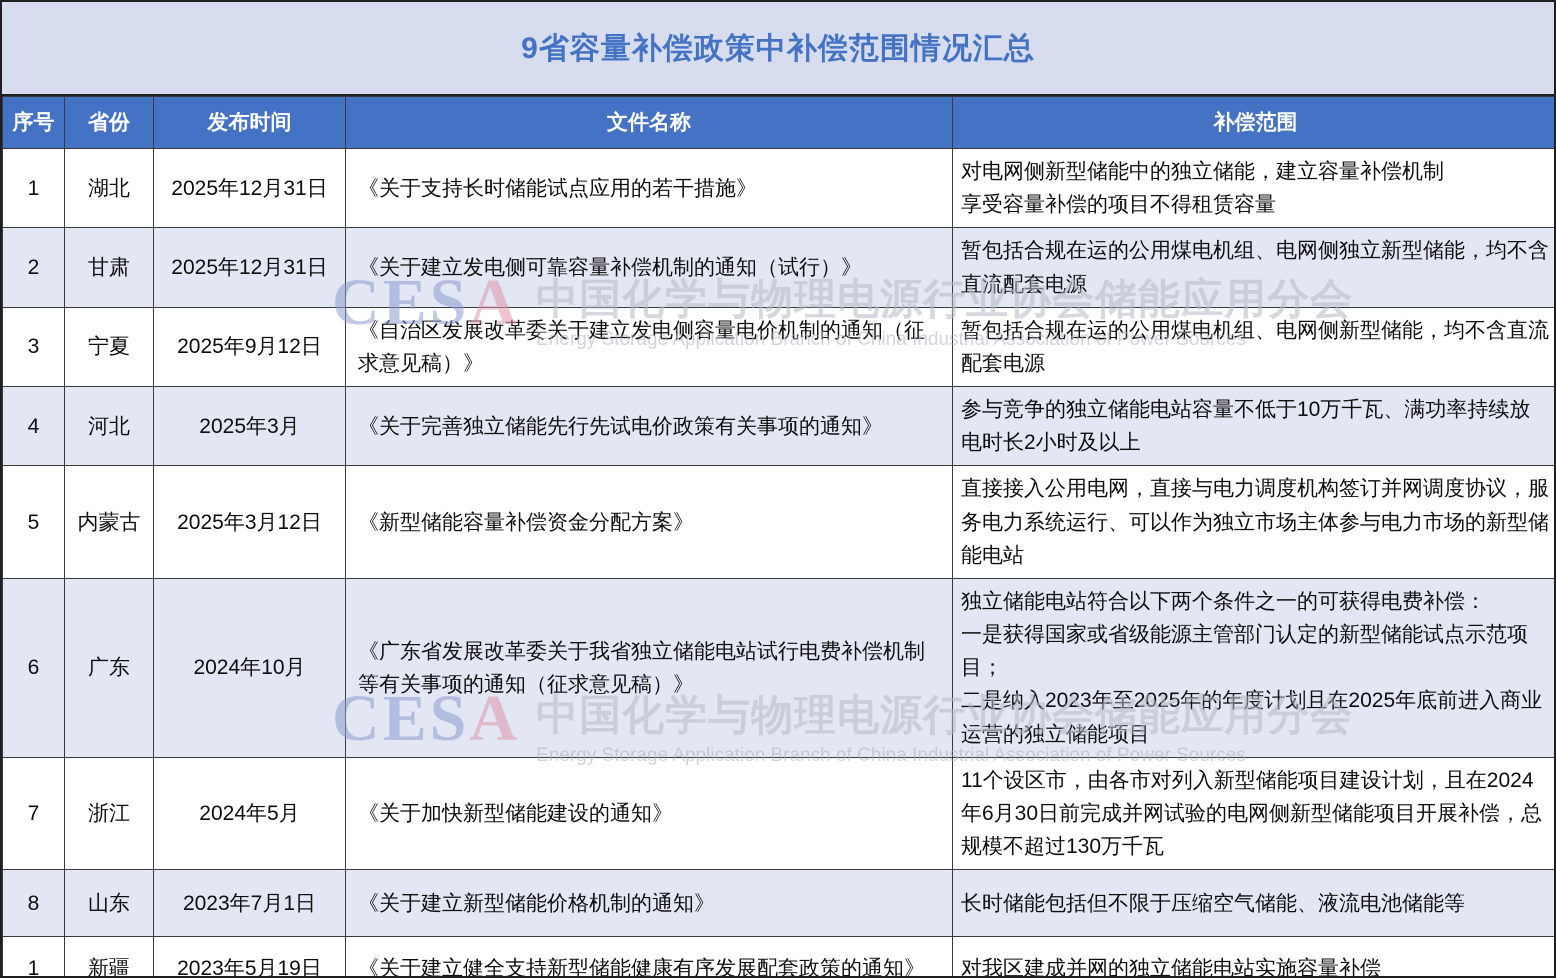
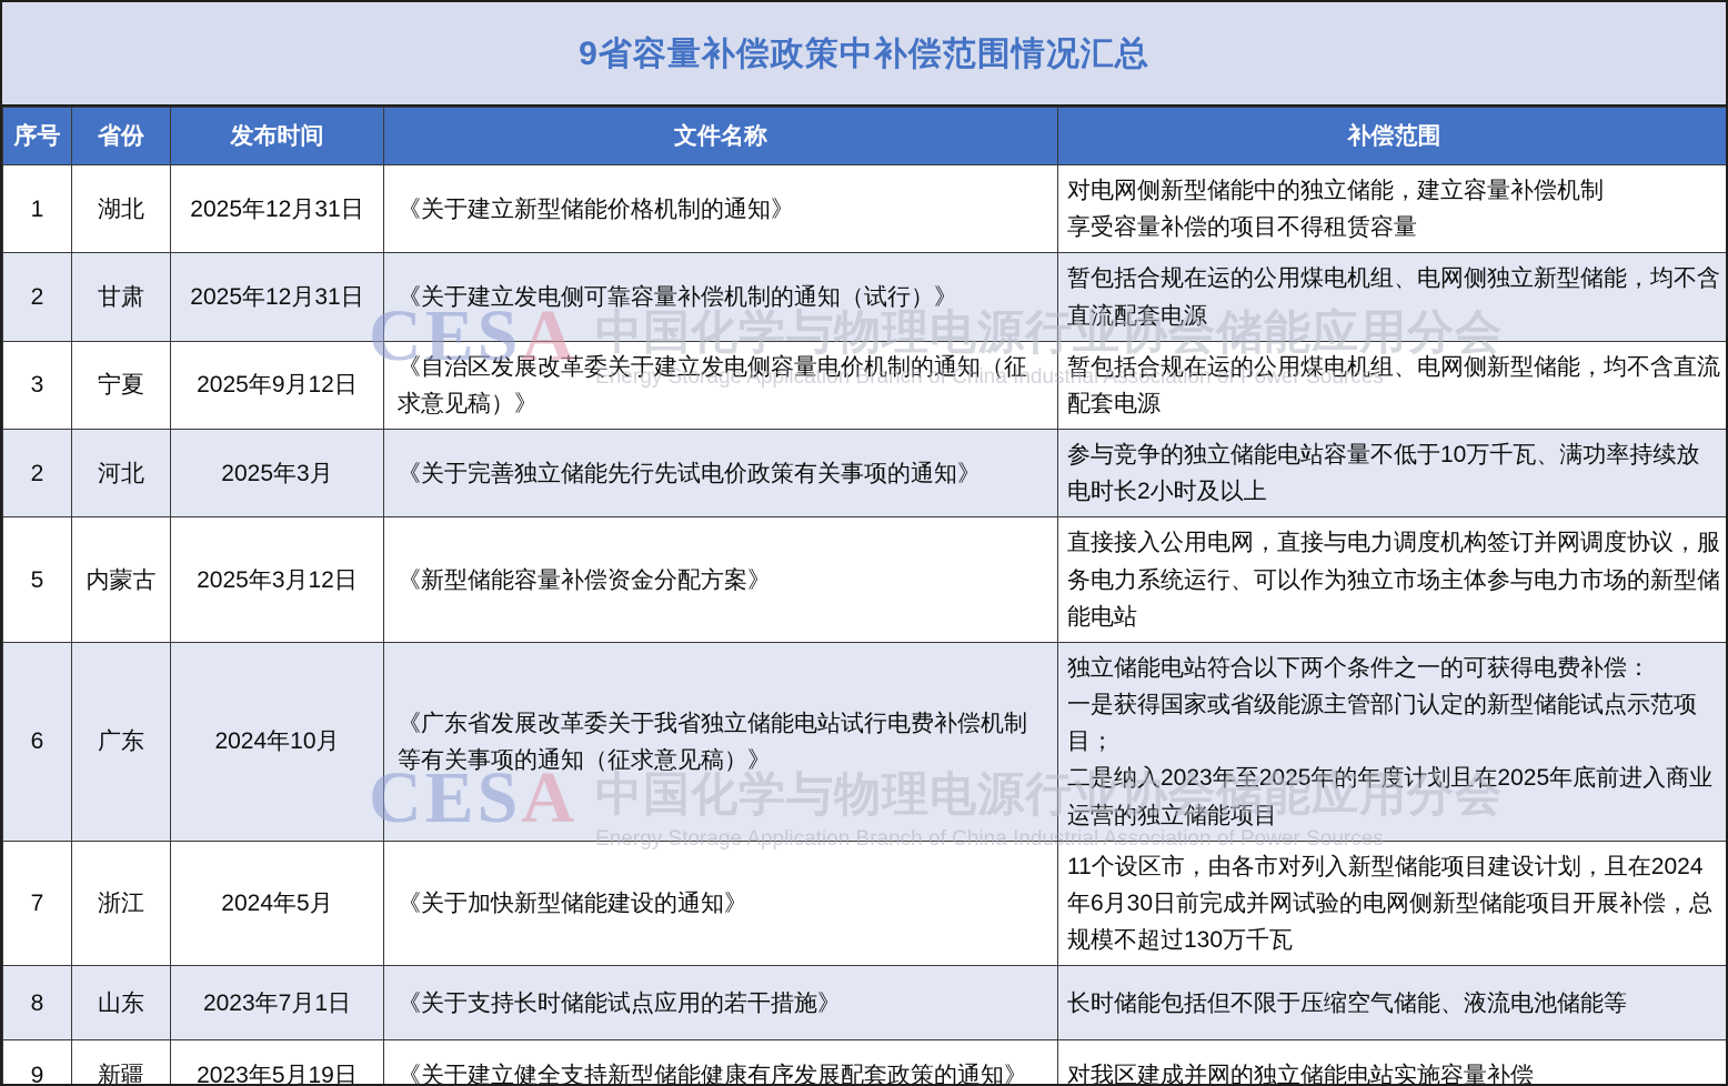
  9省容量补偿政策中补偿范围情况汇总
  序号	省份	发布时间	文件名称	补偿范围
- 1	湖北	2025年12月31日	《关于支持长时储能试点应用的若干措施》	对电网侧新型储能中的独立储能，建立容量补偿机制 享受容量补偿的项目不得租赁容量
+ 1	湖北	2025年12月31日	《关于建立新型储能价格机制的通知》	对电网侧新型储能中的独立储能，建立容量补偿机制 享受容量补偿的项目不得租赁容量
  2	甘肃	2025年12月31日	《关于建立发电侧可靠容量补偿机制的通知（试行）》	暂包括合规在运的公用煤电机组、电网侧独立新型储能，均不含直流配套电源
  3	宁夏	2025年9月12日	《自治区发展改革委关于建立发电侧容量电价机制的通知（征求意见稿）》	暂包括合规在运的公用煤电机组、电网侧新型储能，均不含直流配套电源
- 4	河北	2025年3月	《关于完善独立储能先行先试电价政策有关事项的通知》	参与竞争的独立储能电站容量不低于10万千瓦、满功率持续放电时长2小时及以上
+ 2	河北	2025年3月	《关于完善独立储能先行先试电价政策有关事项的通知》	参与竞争的独立储能电站容量不低于10万千瓦、满功率持续放电时长2小时及以上
  5	内蒙古	2025年3月12日	《新型储能容量补偿资金分配方案》	直接接入公用电网，直接与电力调度机构签订并网调度协议，服务电力系统运行、可以作为独立市场主体参与电力市场的新型储能电站
  6	广东	2024年10月	《广东省发展改革委关于我省独立储能电站试行电费补偿机制等有关事项的通知（征求意见稿）》	独立储能电站符合以下两个条件之一的可获得电费补偿： 一是获得国家或省级能源主管部门认定的新型储能试点示范项目； 二是纳入2023年至2025年的年度计划且在2025年底前进入商业运营的独立储能项目
  7	浙江	2024年5月	《关于加快新型储能建设的通知》	11个设区市，由各市对列入新型储能项目建设计划，且在2024年6月30日前完成并网试验的电网侧新型储能项目开展补偿，总规模不超过130万千瓦
- 8	山东	2023年7月1日	《关于建立新型储能价格机制的通知》	长时储能包括但不限于压缩空气储能、液流电池储能等
+ 8	山东	2023年7月1日	《关于支持长时储能试点应用的若干措施》	长时储能包括但不限于压缩空气储能、液流电池储能等
- 1	新疆	2023年5月19日	《关于建立健全支持新型储能健康有序发展配套政策的通知》	对我区建成并网的独立储能电站实施容量补偿
+ 9	新疆	2023年5月19日	《关于建立健全支持新型储能健康有序发展配套政策的通知》	对我区建成并网的独立储能电站实施容量补偿
  CESA
  中国化学与物理电源行业协会储能应用分会
  Energy Storage Application Branch of China Industrial Association of Power Sources
  CESA
  中国化学与物理电源行业协会储能应用分会
  Energy Storage Application Branch of China Industrial Association of Power Sources
